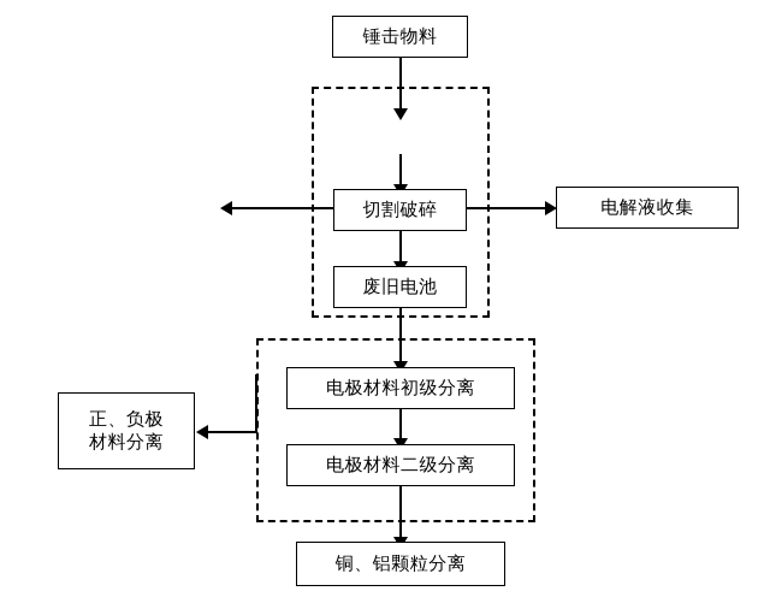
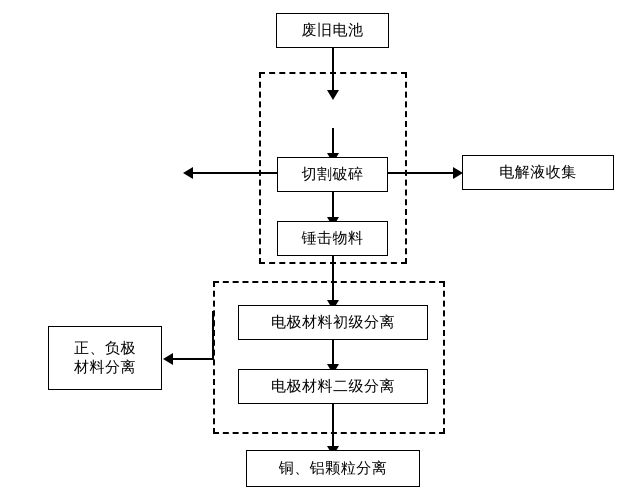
- 锤击物料
+ 废旧电池
  切割破碎
- 废旧电池
+ 锤击物料
  电解液收集
  电极材料初级分离
  电极材料二级分离
  正、负极
  材料分离
  铜、铝颗粒分离
